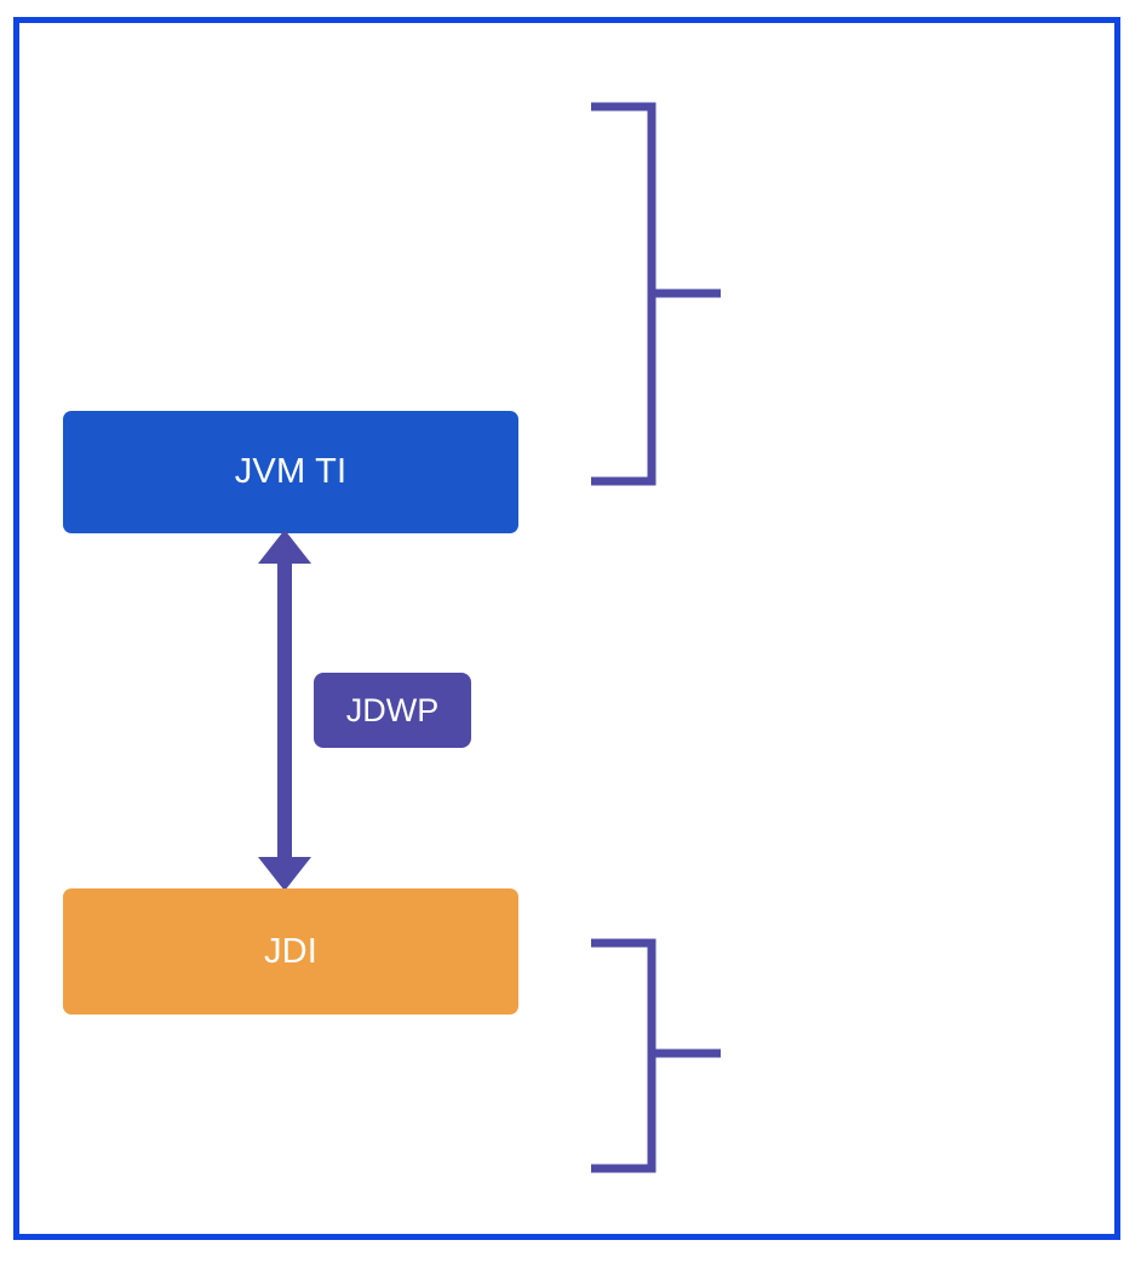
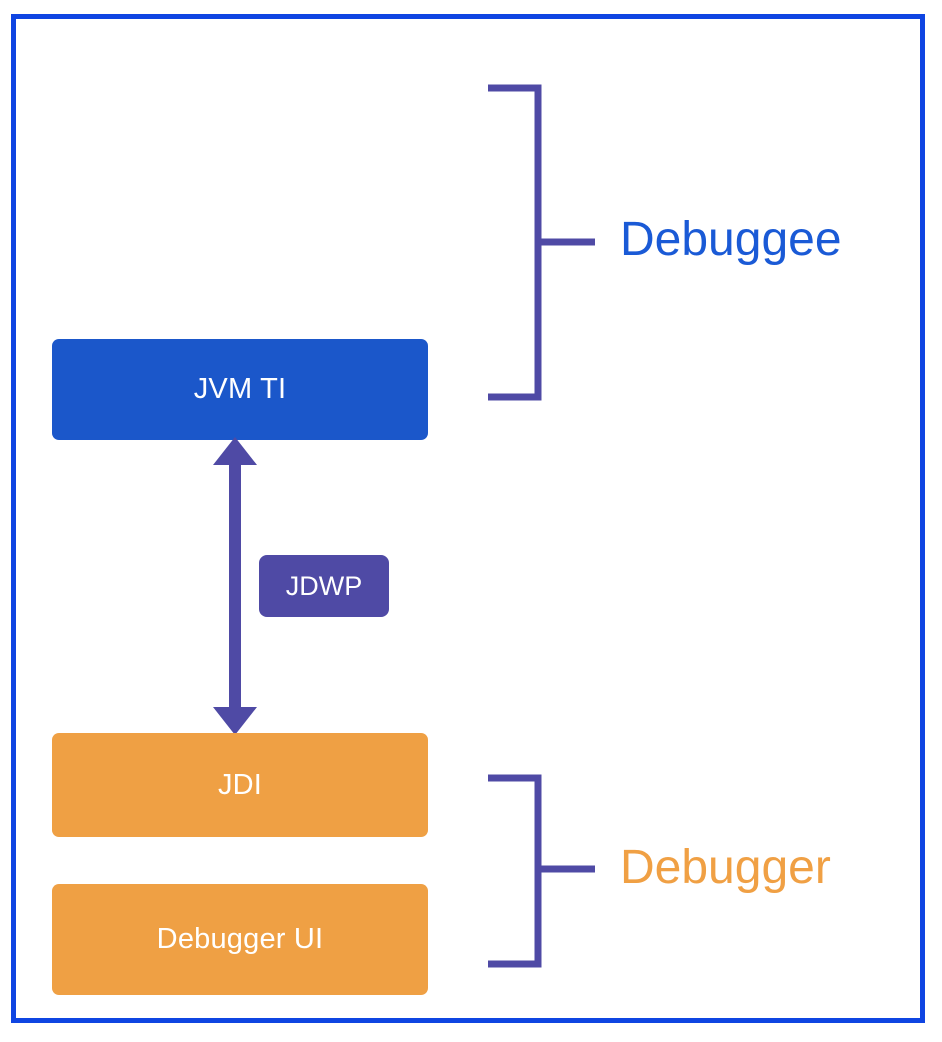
  JVM TI
  JDWP
  JDI
+ Debugger UI
+ Debuggee
+ Debugger
